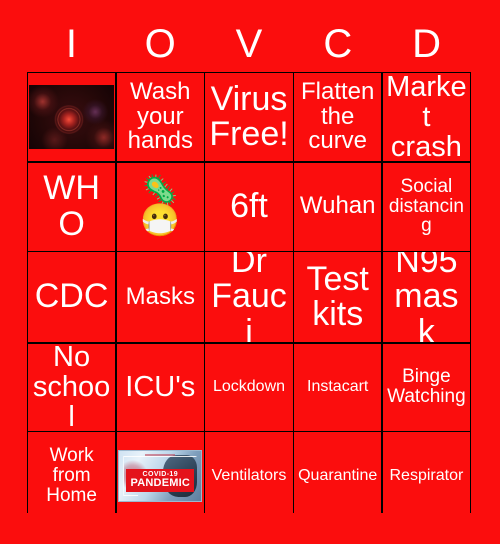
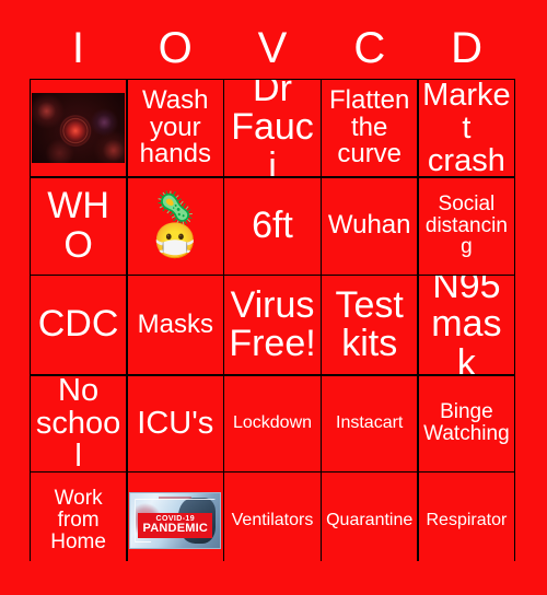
  I
  O
  V
  C
  D
  Wash your hands
- Virus Free!
+ Dr Fauci
  Flatten the curve
  Market crash
  WHO
  🦠
  😷
  6ft
  Wuhan
  Social distancing
  CDC
  Masks
- Dr Fauci
+ Virus Free!
  Test kits
  N95 mask
  No school
  ICU's
  Lockdown
  Instacart
  Binge Watching
  Work from Home
  PANDEMIC
  Ventilators
  Quarantine
  Respirator
